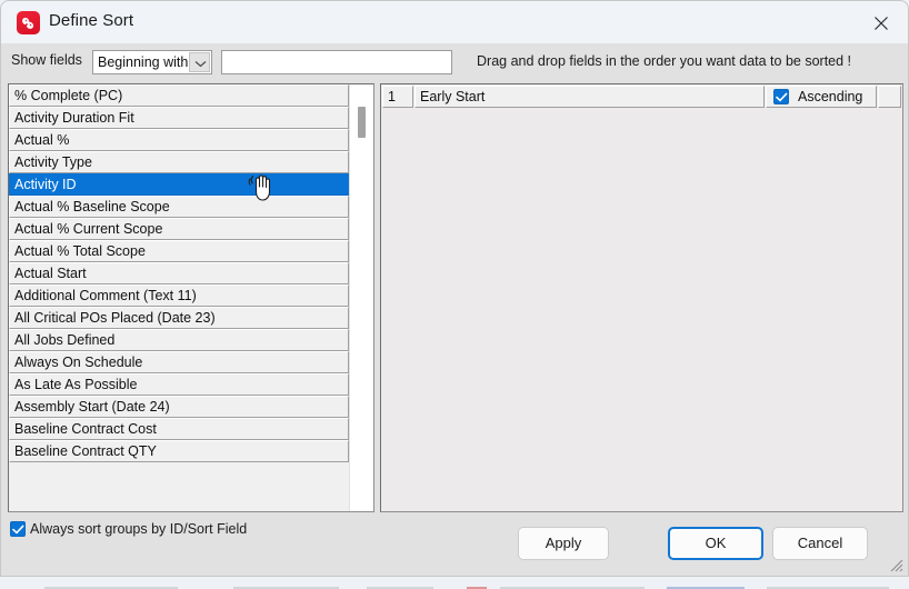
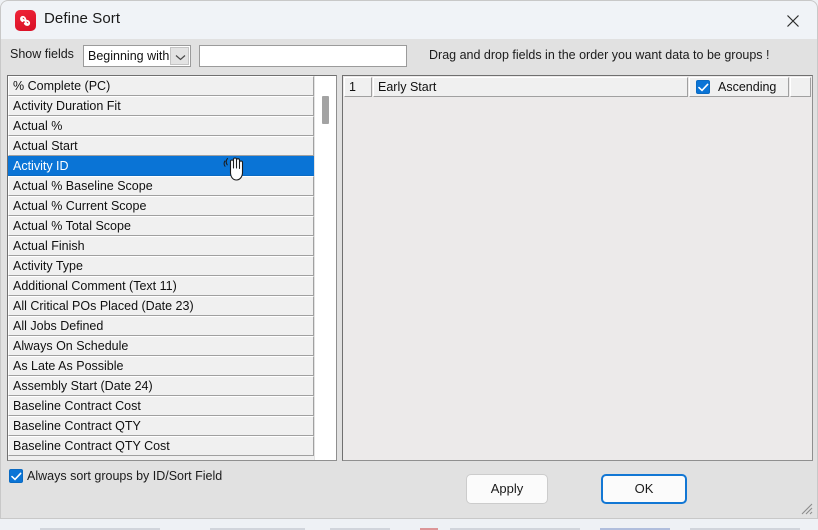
  Define Sort
  Show fields
  Beginning with
- Drag and drop fields in the order you want data to be sorted !
+ Drag and drop fields in the order you want data to be groups !
  % Complete (PC)
  Activity Duration Fit
  Actual %
- Activity Type
+ Actual Start
  Activity ID
  Actual % Baseline Scope
  Actual % Current Scope
  Actual % Total Scope
+ Actual Finish
- Actual Start
+ Activity Type
  Additional Comment (Text 11)
  All Critical POs Placed (Date 23)
  All Jobs Defined
  Always On Schedule
  As Late As Possible
  Assembly Start (Date 24)
  Baseline Contract Cost
  Baseline Contract QTY
+ Baseline Contract QTY Cost
  1
  Early Start
  Ascending
  Always sort groups by ID/Sort Field
  Apply
  OK
- Cancel
